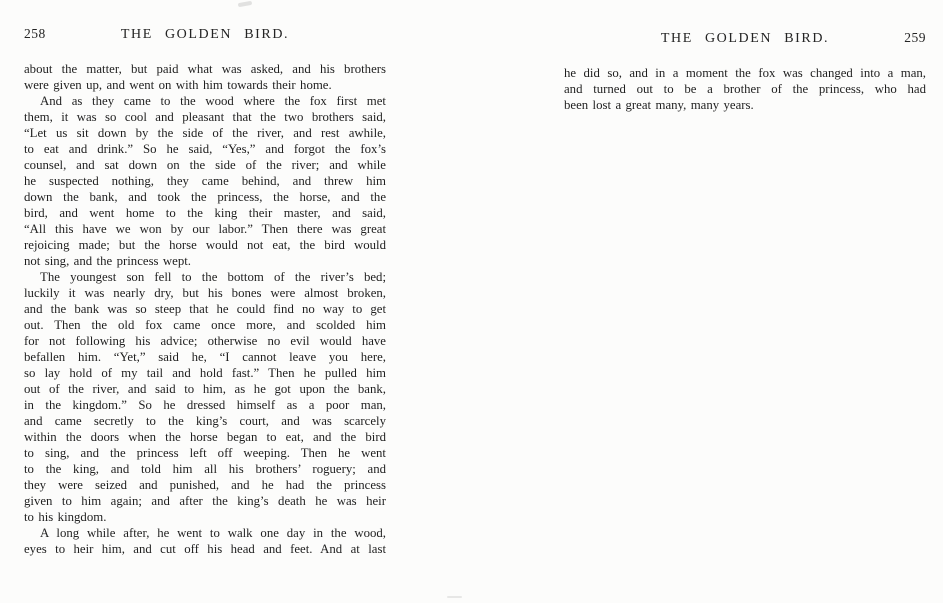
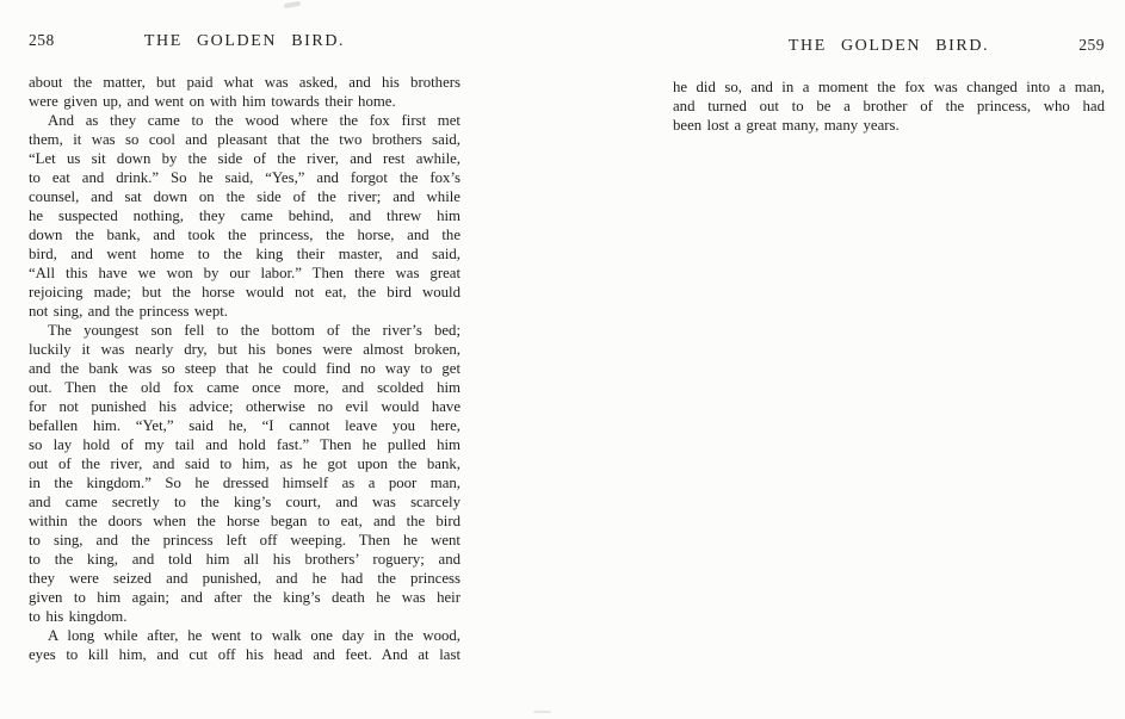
  258
  THE GOLDEN BIRD.
  about the matter, but paid what was asked, and his brothers
  were given up, and went on with him towards their home.
  And as they came to the wood where the fox first met
  them, it was so cool and pleasant that the two brothers said,
  “Let us sit down by the side of the river, and rest awhile,
  to eat and drink.” So he said, “Yes,” and forgot the fox’s
  counsel, and sat down on the side of the river; and while
  he suspected nothing, they came behind, and threw him
  down the bank, and took the princess, the horse, and the
  bird, and went home to the king their master, and said,
  “All this have we won by our labor.” Then there was great
  rejoicing made; but the horse would not eat, the bird would
  not sing, and the princess wept.
  The youngest son fell to the bottom of the river’s bed;
  luckily it was nearly dry, but his bones were almost broken,
  and the bank was so steep that he could find no way to get
  out. Then the old fox came once more, and scolded him
- for not following his advice; otherwise no evil would have
+ for not punished his advice; otherwise no evil would have
  befallen him. “Yet,” said he, “I cannot leave you here,
  so lay hold of my tail and hold fast.” Then he pulled him
  out of the river, and said to him, as he got upon the bank,
  in the kingdom.” So he dressed himself as a poor man,
  and came secretly to the king’s court, and was scarcely
  within the doors when the horse began to eat, and the bird
  to sing, and the princess left off weeping. Then he went
  to the king, and told him all his brothers’ roguery; and
  they were seized and punished, and he had the princess
  given to him again; and after the king’s death he was heir
  to his kingdom.
  A long while after, he went to walk one day in the wood,
- eyes to heir him, and cut off his head and feet. And at last
+ eyes to kill him, and cut off his head and feet. And at last
  THE GOLDEN BIRD.
  259
  he did so, and in a moment the fox was changed into a man,
  and turned out to be a brother of the princess, who had
  been lost a great many, many years.
